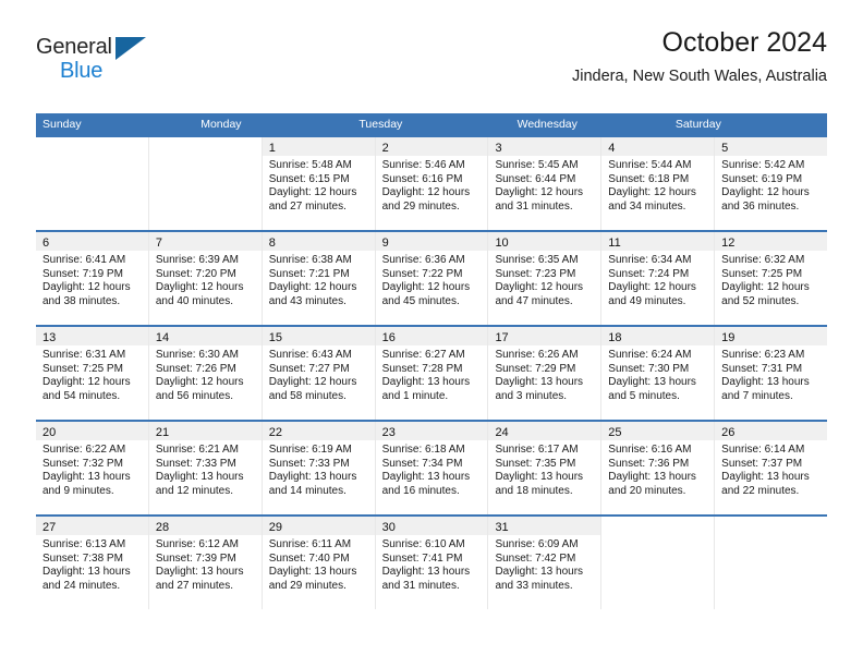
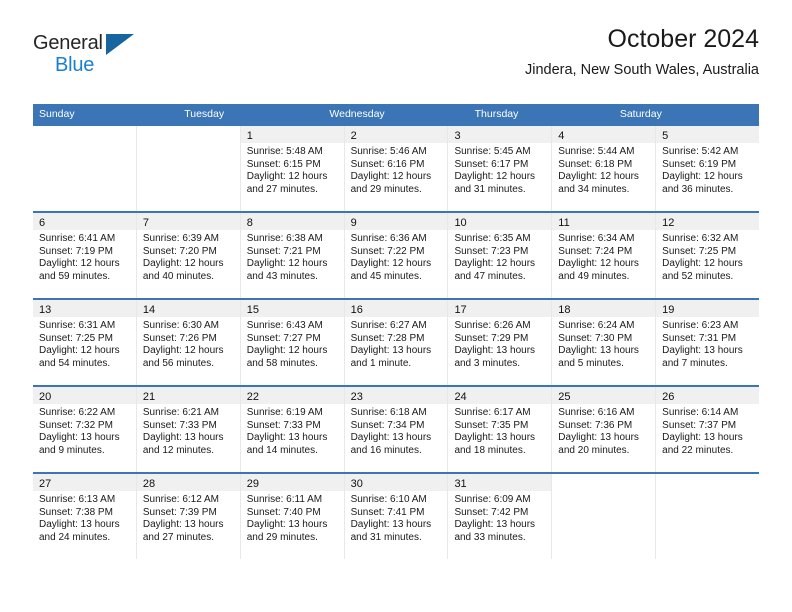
  General
  Blue
  October 2024
  Jindera, New South Wales, Australia
  Sunday
- Monday
  Tuesday
  Wednesday
+ Thursday
  Saturday
  1
  Sunrise: 5:48 AM
  Sunset: 6:15 PM
  Daylight: 12 hours
  and 27 minutes.
  2
  Sunrise: 5:46 AM
  Sunset: 6:16 PM
  Daylight: 12 hours
  and 29 minutes.
  3
  Sunrise: 5:45 AM
- Sunset: 6:44 PM
+ Sunset: 6:17 PM
  Daylight: 12 hours
  and 31 minutes.
  4
  Sunrise: 5:44 AM
  Sunset: 6:18 PM
  Daylight: 12 hours
  and 34 minutes.
  5
  Sunrise: 5:42 AM
  Sunset: 6:19 PM
  Daylight: 12 hours
  and 36 minutes.
  6
  Sunrise: 6:41 AM
  Sunset: 7:19 PM
  Daylight: 12 hours
- and 38 minutes.
+ and 59 minutes.
  7
  Sunrise: 6:39 AM
  Sunset: 7:20 PM
  Daylight: 12 hours
  and 40 minutes.
  8
  Sunrise: 6:38 AM
  Sunset: 7:21 PM
  Daylight: 12 hours
  and 43 minutes.
  9
  Sunrise: 6:36 AM
  Sunset: 7:22 PM
  Daylight: 12 hours
  and 45 minutes.
  10
  Sunrise: 6:35 AM
  Sunset: 7:23 PM
  Daylight: 12 hours
  and 47 minutes.
  11
  Sunrise: 6:34 AM
  Sunset: 7:24 PM
  Daylight: 12 hours
  and 49 minutes.
  12
  Sunrise: 6:32 AM
  Sunset: 7:25 PM
  Daylight: 12 hours
  and 52 minutes.
  13
  Sunrise: 6:31 AM
  Sunset: 7:25 PM
  Daylight: 12 hours
  and 54 minutes.
  14
  Sunrise: 6:30 AM
  Sunset: 7:26 PM
  Daylight: 12 hours
  and 56 minutes.
  15
  Sunrise: 6:43 AM
  Sunset: 7:27 PM
  Daylight: 12 hours
  and 58 minutes.
  16
  Sunrise: 6:27 AM
  Sunset: 7:28 PM
  Daylight: 13 hours
  and 1 minute.
  17
  Sunrise: 6:26 AM
  Sunset: 7:29 PM
  Daylight: 13 hours
  and 3 minutes.
  18
  Sunrise: 6:24 AM
  Sunset: 7:30 PM
  Daylight: 13 hours
  and 5 minutes.
  19
  Sunrise: 6:23 AM
  Sunset: 7:31 PM
  Daylight: 13 hours
  and 7 minutes.
  20
  Sunrise: 6:22 AM
  Sunset: 7:32 PM
  Daylight: 13 hours
  and 9 minutes.
  21
  Sunrise: 6:21 AM
  Sunset: 7:33 PM
  Daylight: 13 hours
  and 12 minutes.
  22
  Sunrise: 6:19 AM
  Sunset: 7:33 PM
  Daylight: 13 hours
  and 14 minutes.
  23
  Sunrise: 6:18 AM
  Sunset: 7:34 PM
  Daylight: 13 hours
  and 16 minutes.
  24
  Sunrise: 6:17 AM
  Sunset: 7:35 PM
  Daylight: 13 hours
  and 18 minutes.
  25
  Sunrise: 6:16 AM
  Sunset: 7:36 PM
  Daylight: 13 hours
  and 20 minutes.
  26
  Sunrise: 6:14 AM
  Sunset: 7:37 PM
  Daylight: 13 hours
  and 22 minutes.
  27
  Sunrise: 6:13 AM
  Sunset: 7:38 PM
  Daylight: 13 hours
  and 24 minutes.
  28
  Sunrise: 6:12 AM
  Sunset: 7:39 PM
  Daylight: 13 hours
  and 27 minutes.
  29
  Sunrise: 6:11 AM
  Sunset: 7:40 PM
  Daylight: 13 hours
  and 29 minutes.
  30
  Sunrise: 6:10 AM
  Sunset: 7:41 PM
  Daylight: 13 hours
  and 31 minutes.
  31
  Sunrise: 6:09 AM
  Sunset: 7:42 PM
  Daylight: 13 hours
  and 33 minutes.
